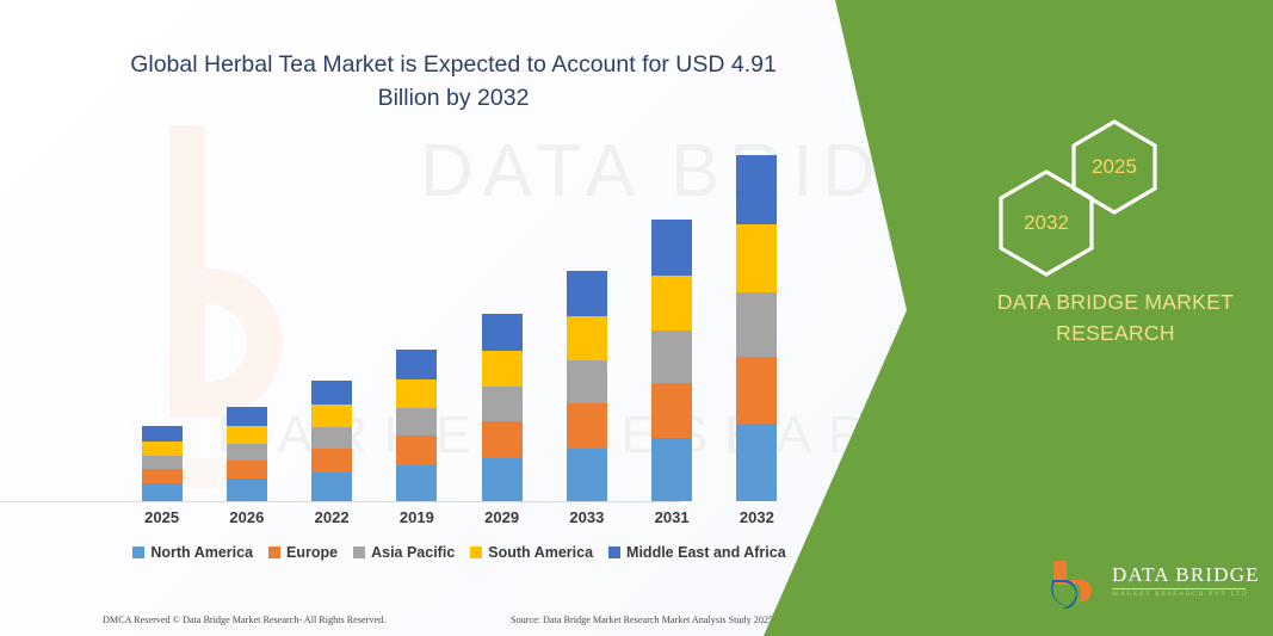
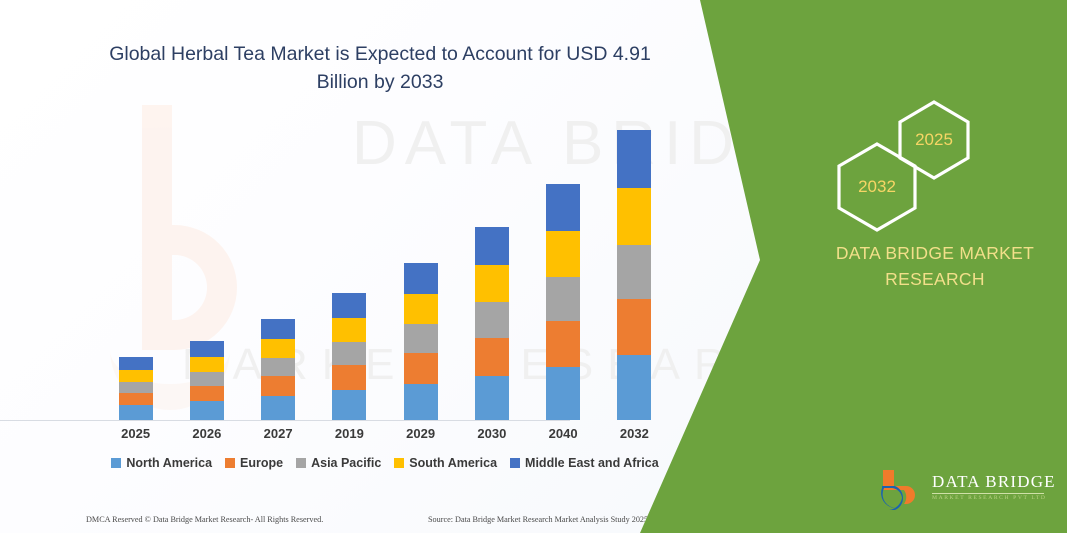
  DATA BID
- Global Herbal Tea Market is Expected to Account for USD 4.91 Billion by 2032
+ Global Herbal Tea Market is Expected to Account for USD 4.91 Billion by 2033
  2025
  2026
- 2022
+ 2027
  2019
  2029
- 2033
+ 2030
- 2031
+ 2040
  2032
  North America
  Europe
  Asia Pacific
  South America
  Middle East and Africa
  DMCA Reserved © Data Bridge Market Research- All Rights Reserved.
  Source: Data Bridge Market Research Market Analysis Study 2025
  2032
  2025
  DATA BRIDGE MARKET RESEARCH
  DATA BRIDGE
